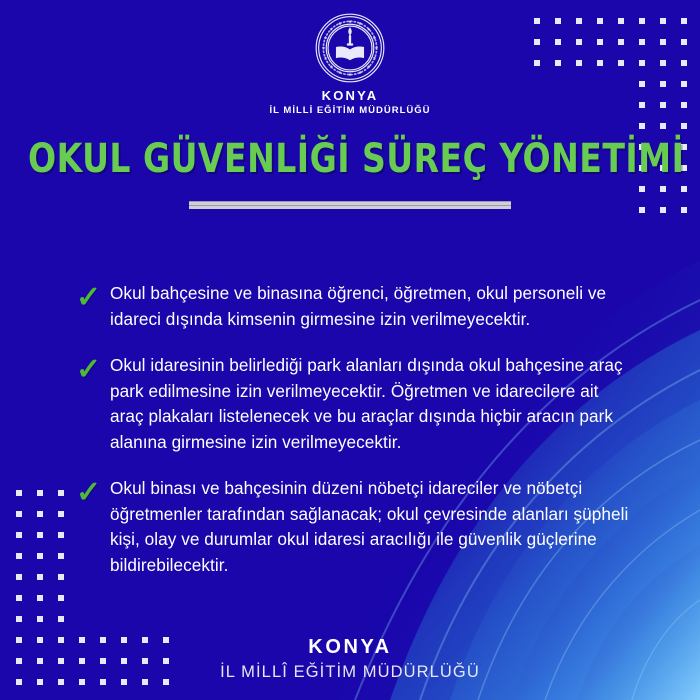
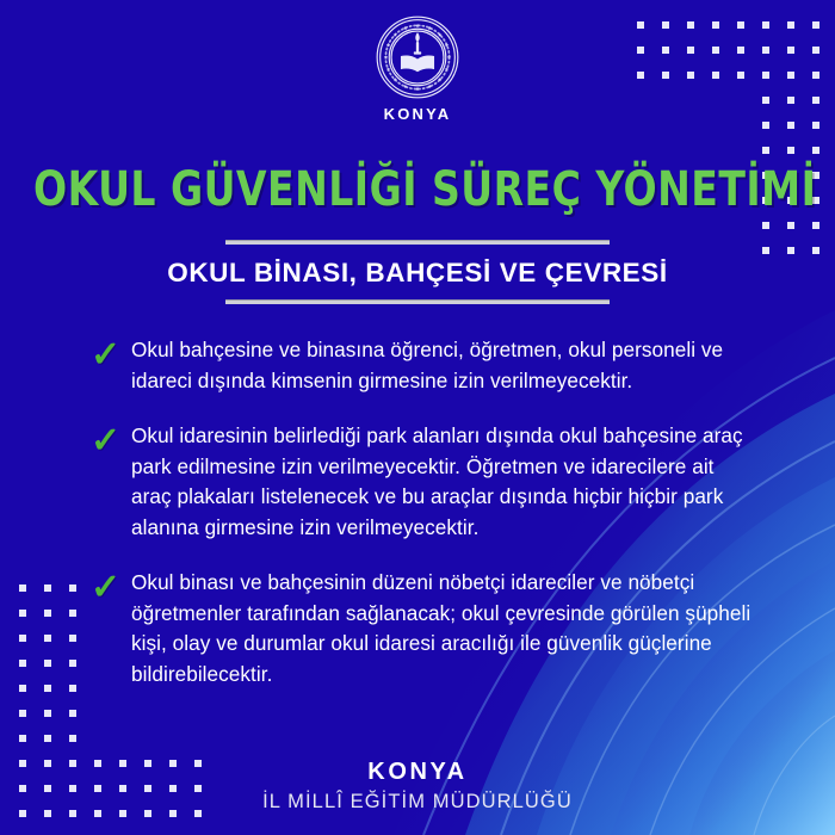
  KONYA
- İL MİLLİ EĞİTİM MÜDÜRLÜĞÜ
  OKUL GÜVENLİĞİ SÜREÇ YÖNETİMİ
+ OKUL BİNASI, BAHÇESİ VE ÇEVRESİ
  ✓
  Okul bahçesine ve binasına öğrenci, öğretmen, okul personeli ve idareci dışında kimsenin girmesine izin verilmeyecektir.
  ✓
- Okul idaresinin belirlediği park alanları dışında okul bahçesine araç park edilmesine izin verilmeyecektir. Öğretmen ve idarecilere ait araç plakaları listelenecek ve bu araçlar dışında hiçbir aracın park alanına girmesine izin verilmeyecektir.
+ Okul idaresinin belirlediği park alanları dışında okul bahçesine araç park edilmesine izin verilmeyecektir. Öğretmen ve idarecilere ait araç plakaları listelenecek ve bu araçlar dışında hiçbir hiçbir park alanına girmesine izin verilmeyecektir.
  ✓
- Okul binası ve bahçesinin düzeni nöbetçi idareciler ve nöbetçi öğretmenler tarafından sağlanacak; okul çevresinde alanları şüpheli kişi, olay ve durumlar okul idaresi aracılığı ile güvenlik güçlerine bildirebilecektir.
+ Okul binası ve bahçesinin düzeni nöbetçi idareciler ve nöbetçi öğretmenler tarafından sağlanacak; okul çevresinde görülen şüpheli kişi, olay ve durumlar okul idaresi aracılığı ile güvenlik güçlerine bildirebilecektir.
  KONYA
  İL MİLLÎ EĞİTİM MÜDÜRLÜĞÜ
